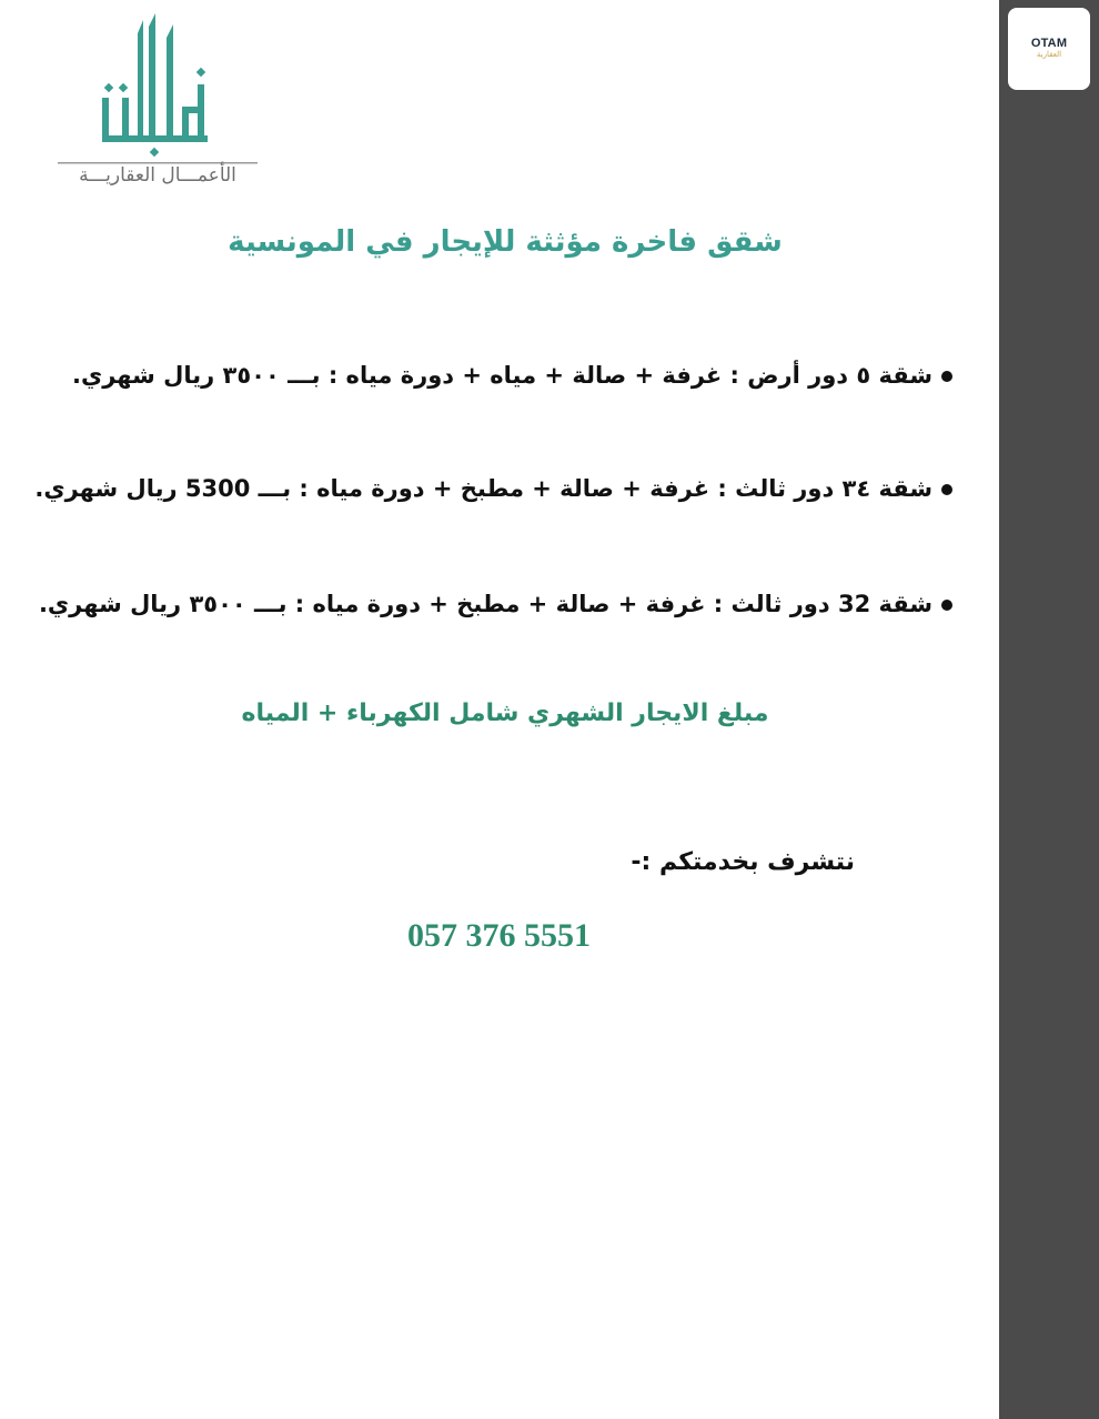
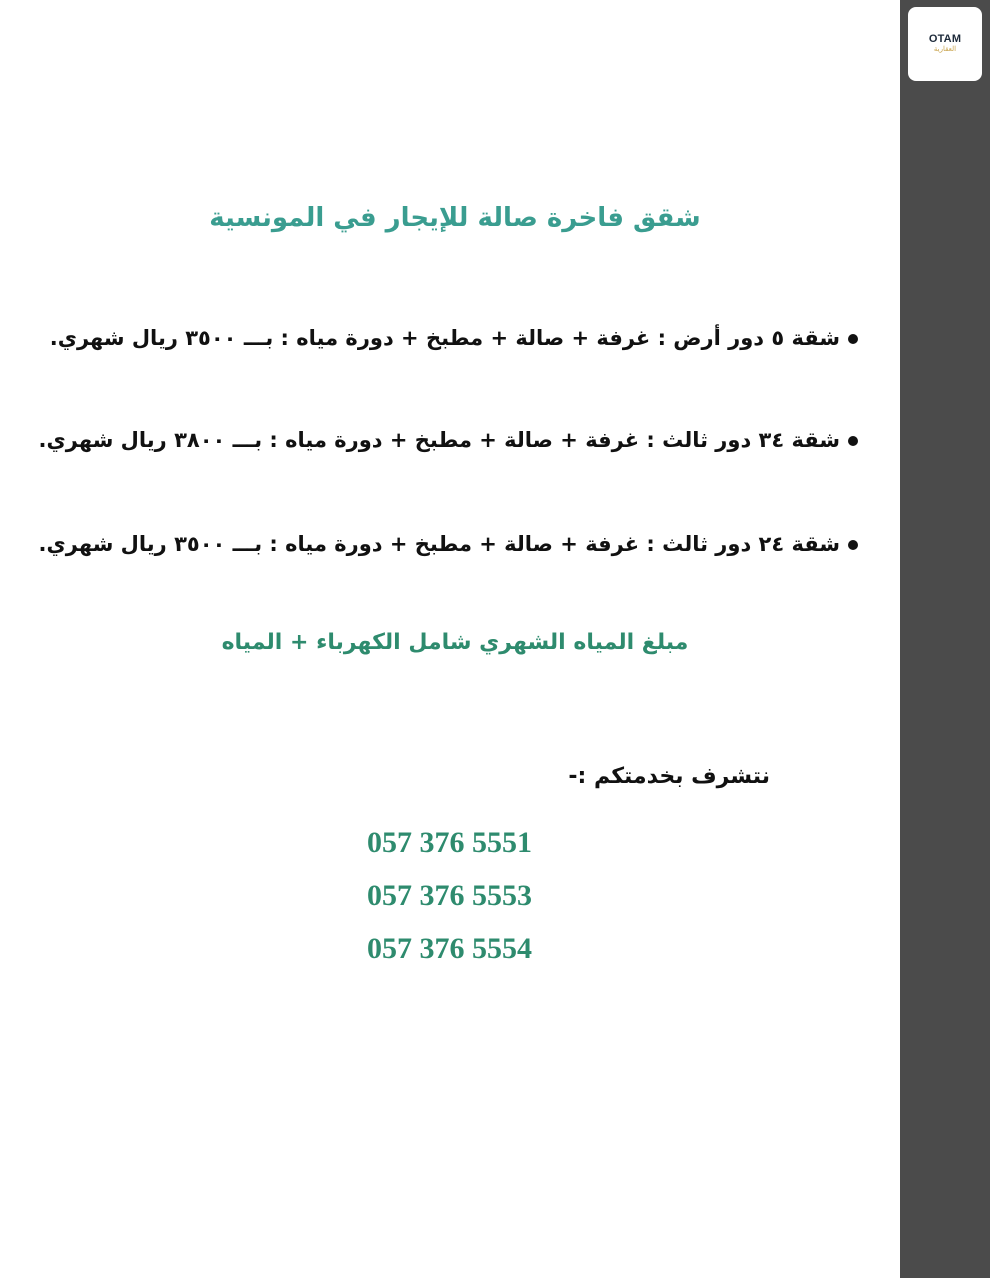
- الأعمـــال العقاريـــة
- شقق فاخرة مؤثثة للإيجار في المونسية
+ شقق فاخرة صالة للإيجار في المونسية
- شقة ٥ دور أرض : غرفة + صالة + مياه + دورة مياه : بـــ ٣٥٠٠ ريال شهري.
+ شقة ٥ دور أرض : غرفة + صالة + مطبخ + دورة مياه : بـــ ٣٥٠٠ ريال شهري.
- شقة ٣٤ دور ثالث : غرفة + صالة + مطبخ + دورة مياه : بـــ 5300 ريال شهري.
+ شقة ٣٤ دور ثالث : غرفة + صالة + مطبخ + دورة مياه : بـــ ٣٨٠٠ ريال شهري.
- شقة 32 دور ثالث : غرفة + صالة + مطبخ + دورة مياه : بـــ ٣٥٠٠ ريال شهري.
+ شقة ٢٤ دور ثالث : غرفة + صالة + مطبخ + دورة مياه : بـــ ٣٥٠٠ ريال شهري.
- مبلغ الايجار الشهري شامل الكهرباء + المياه
+ مبلغ المياه الشهري شامل الكهرباء + المياه
  نتشرف بخدمتكم :-
  057 376 5551
+ 057 376 5553
+ 057 376 5554
  OTAM
  العقارية
